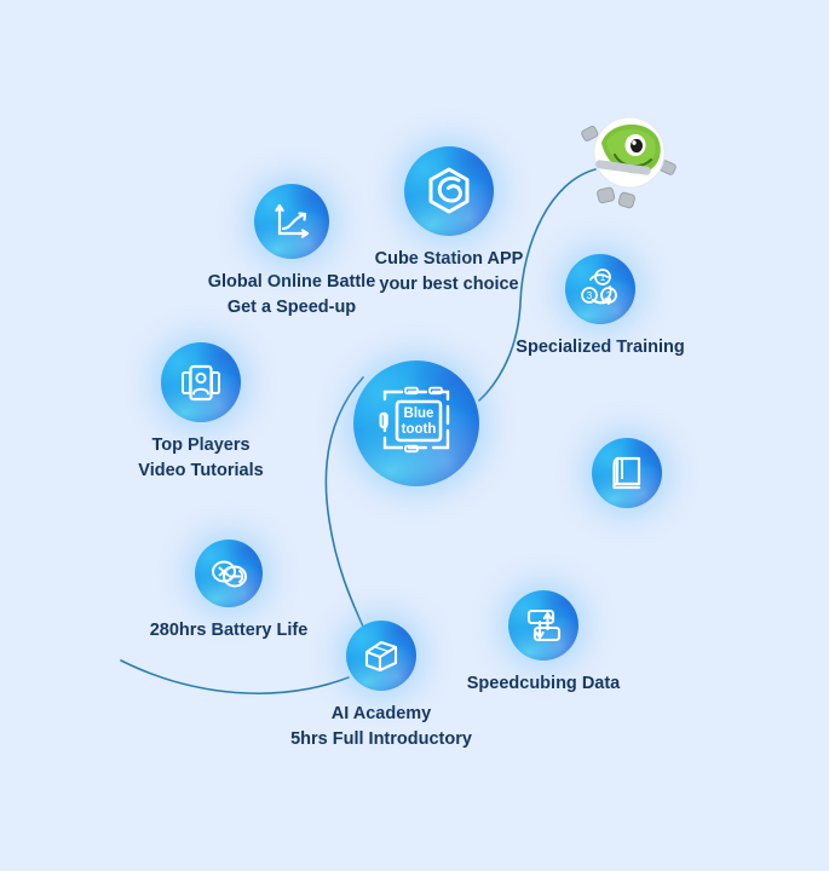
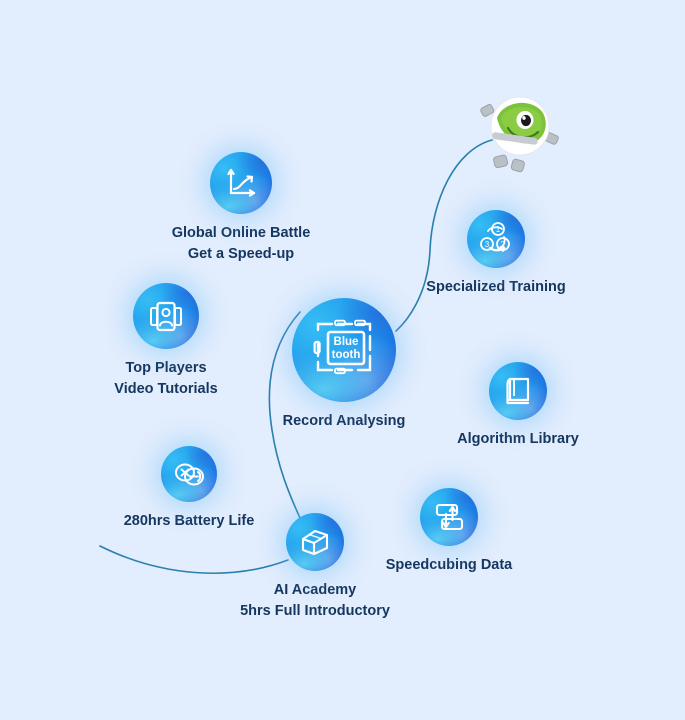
  Global Online Battle
  Get a Speed-up
- Cube Station APP
- your best choice
  1
  2
  3
  Specialized Training
  Top Players
  Video Tutorials
  Blue
  tooth
+ Record Analysing
+ Algorithm Library
  280hrs Battery Life
  Speedcubing Data
  AI Academy
  5hrs Full Introductory
